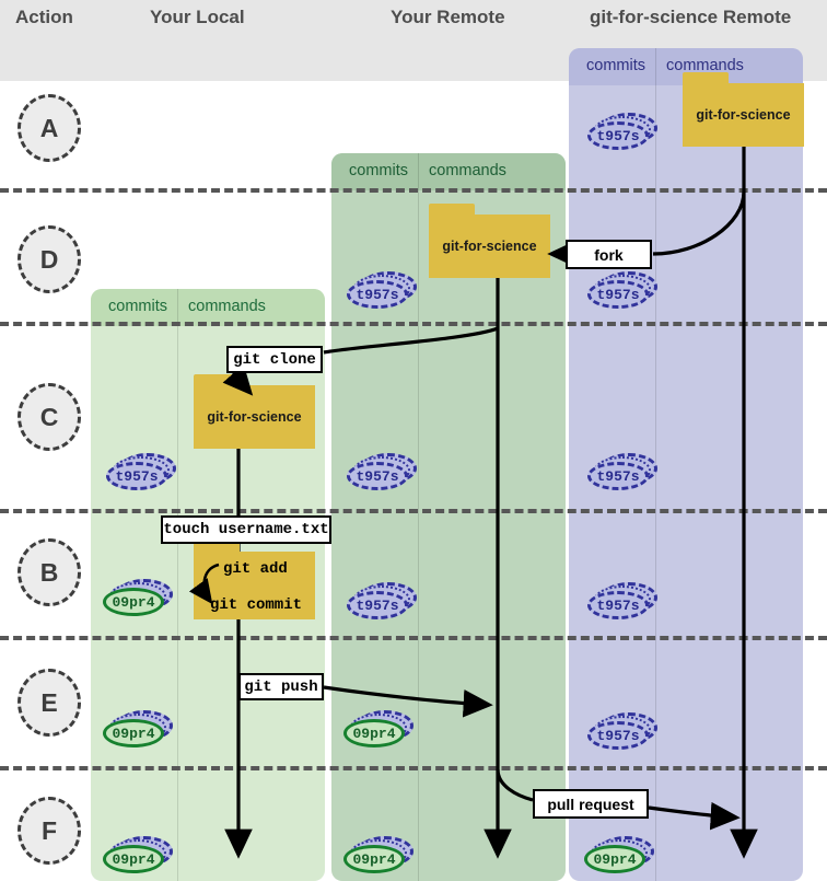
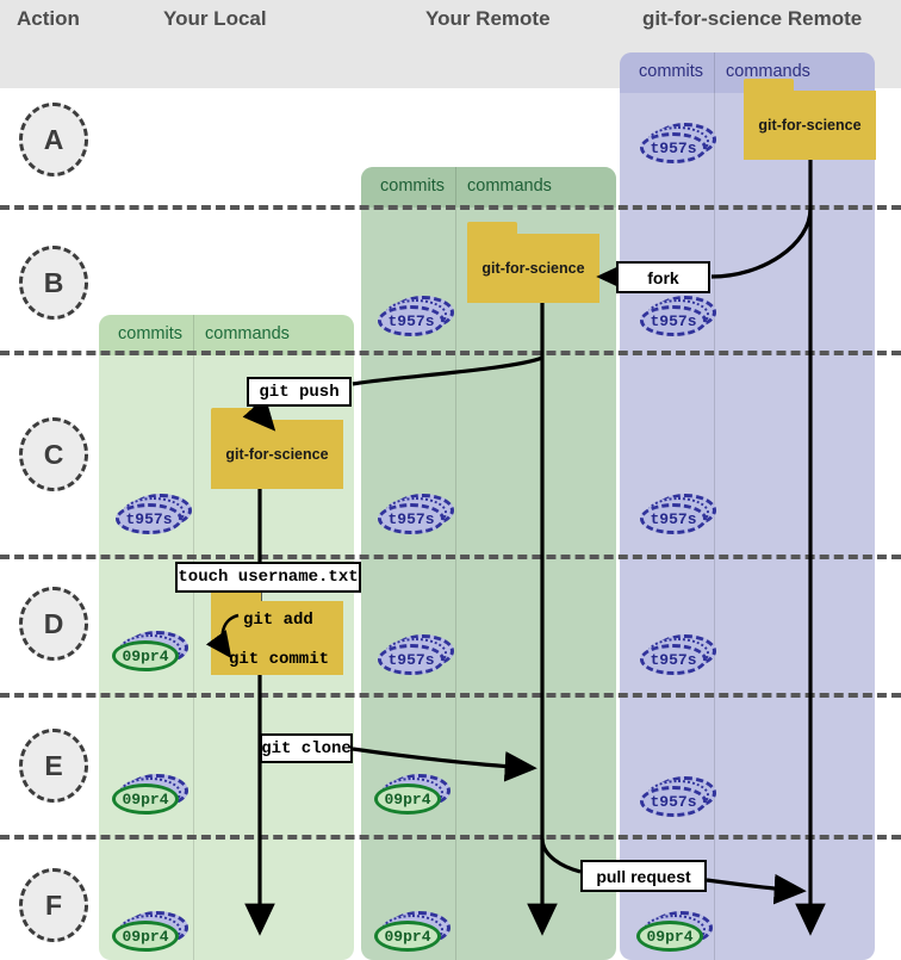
  Action
  Your Local
  Your Remote
  git-for-science Remote
  commits
  commands
  commits
  commands
  commits
  commands
  git-for-science
  git-for-science
  git-for-science
  A
- D
+ B
  C
- B
+ D
  E
  F
  t957s
  t957s
  t957s
  t957s
  t957s
  t957s
  09pr4
  t957s
  t957s
  09pr4
  09pr4
  t957s
  09pr4
  09pr4
  09pr4
  git add
  git commit
  fork
- git clone
+ git push
  touch username.txt
- git push
+ git clone
  pull request
